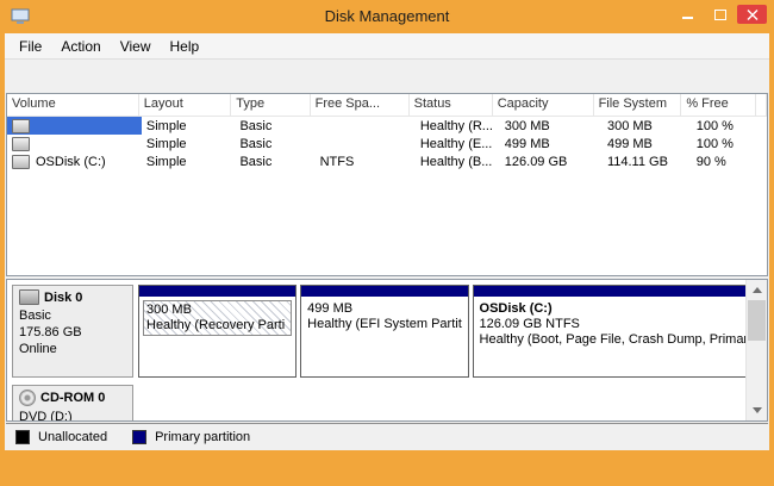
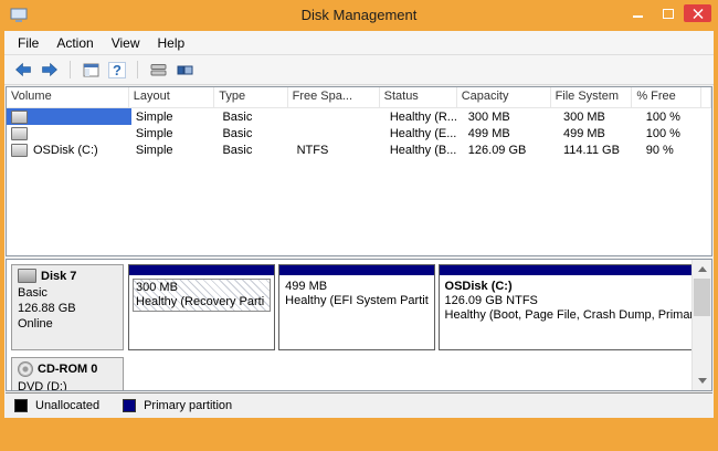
  Disk Management
  File
  Action
  View
  Help
+ ?
  Volume
  Layout
  Type
  Free Spa...
  Status
  Capacity
  File System
  % Free
  Simple
  Basic
  Healthy (R...
  300 MB
  300 MB
  100 %
  Simple
  Basic
  Healthy (E...
  499 MB
  499 MB
  100 %
  OSDisk (C:)
  Simple
  Basic
  NTFS
  Healthy (B...
  126.09 GB
  114.11 GB
  90 %
- Disk 0
+ Disk 7
  Basic
- 175.86 GB
+ 126.88 GB
  Online
  300 MB
  Healthy (Recovery Parti
  499 MB
  Healthy (EFI System Partit
  OSDisk (C:)
  126.09 GB NTFS
  Healthy (Boot, Page File, Crash Dump, Prima
  CD-ROM 0
  DVD (D:)
  Unallocated
  Primary partition
